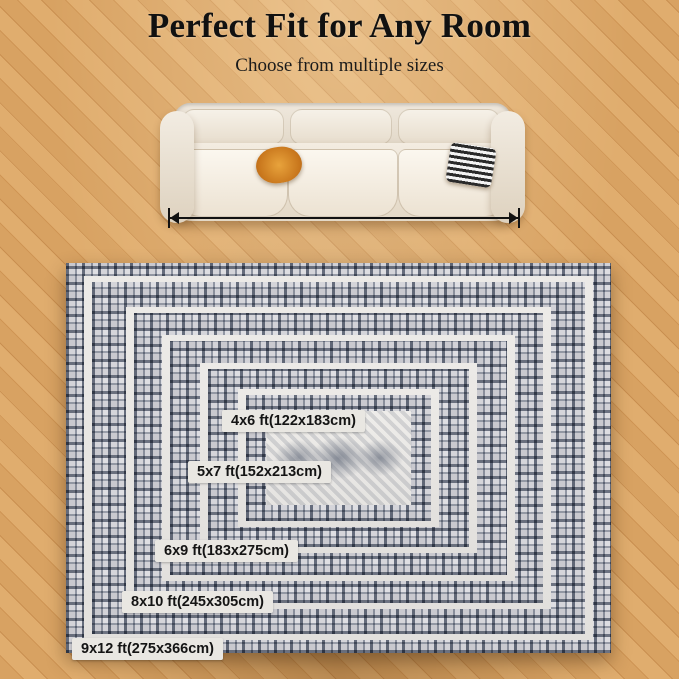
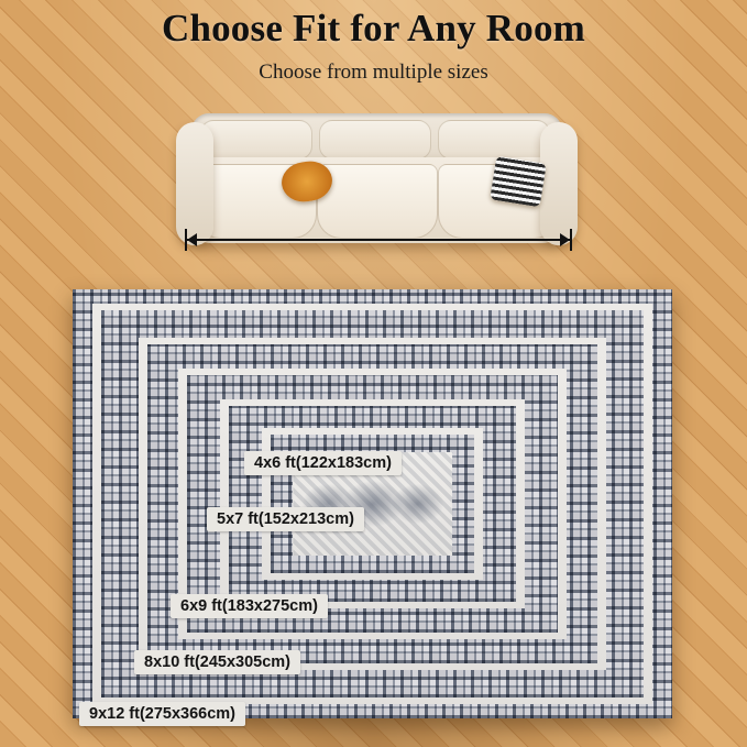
- Perfect Fit for Any Room
+ Choose Fit for Any Room
  Choose from multiple sizes
  4x6 ft(122x183cm)
  5x7 ft(152x213cm)
  6x9 ft(183x275cm)
  8x10 ft(245x305cm)
  9x12 ft(275x366cm)
